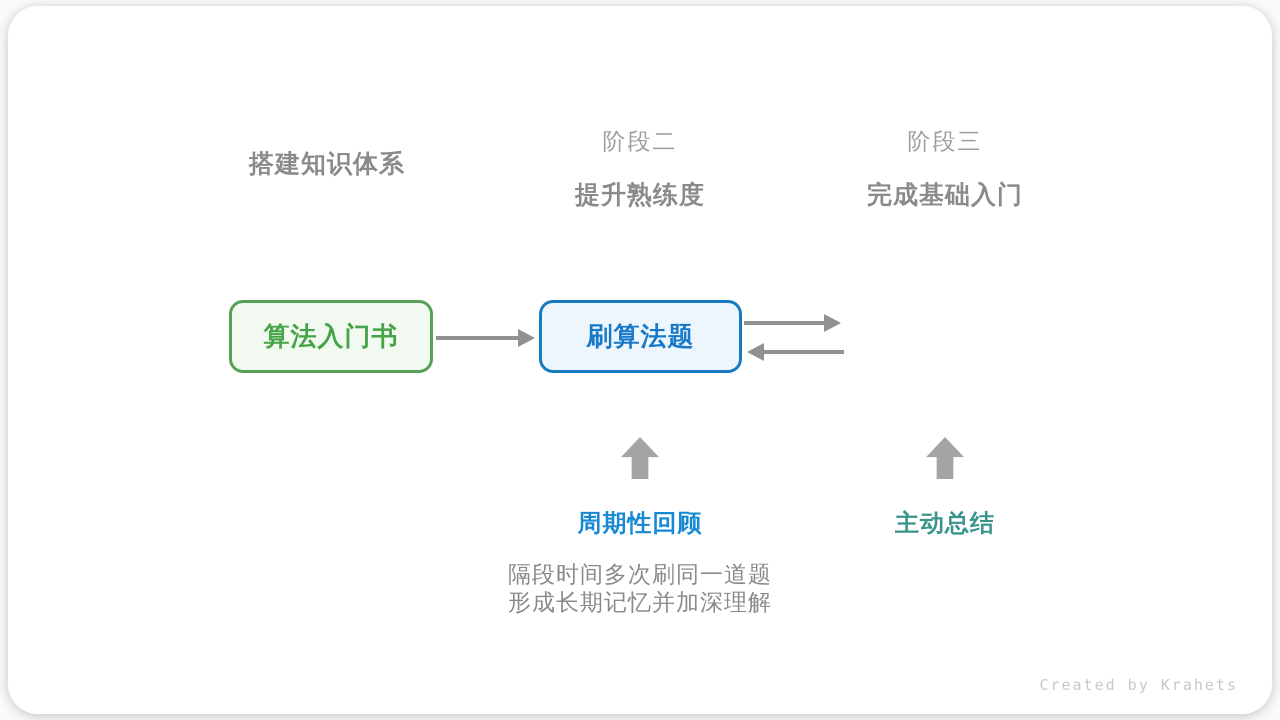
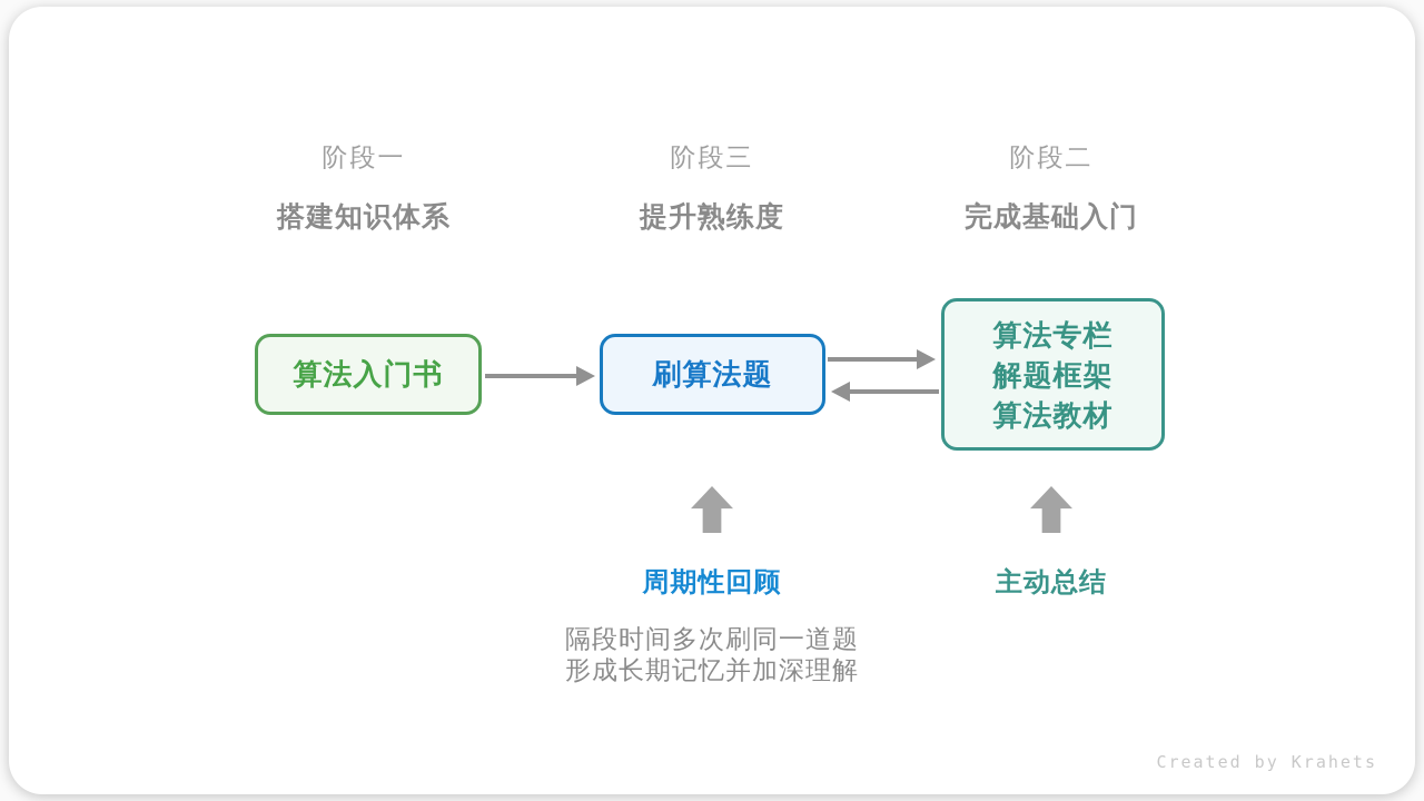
+ 阶段一
  搭建知识体系
- 阶段二
+ 阶段三
  提升熟练度
- 阶段三
+ 阶段二
  完成基础入门
  算法入门书
  刷算法题
+ 算法专栏
+ 解题框架
+ 算法教材
  周期性回顾
  隔段时间多次刷同一道题
  形成长期记忆并加深理解
  主动总结
  Created by Krahets
